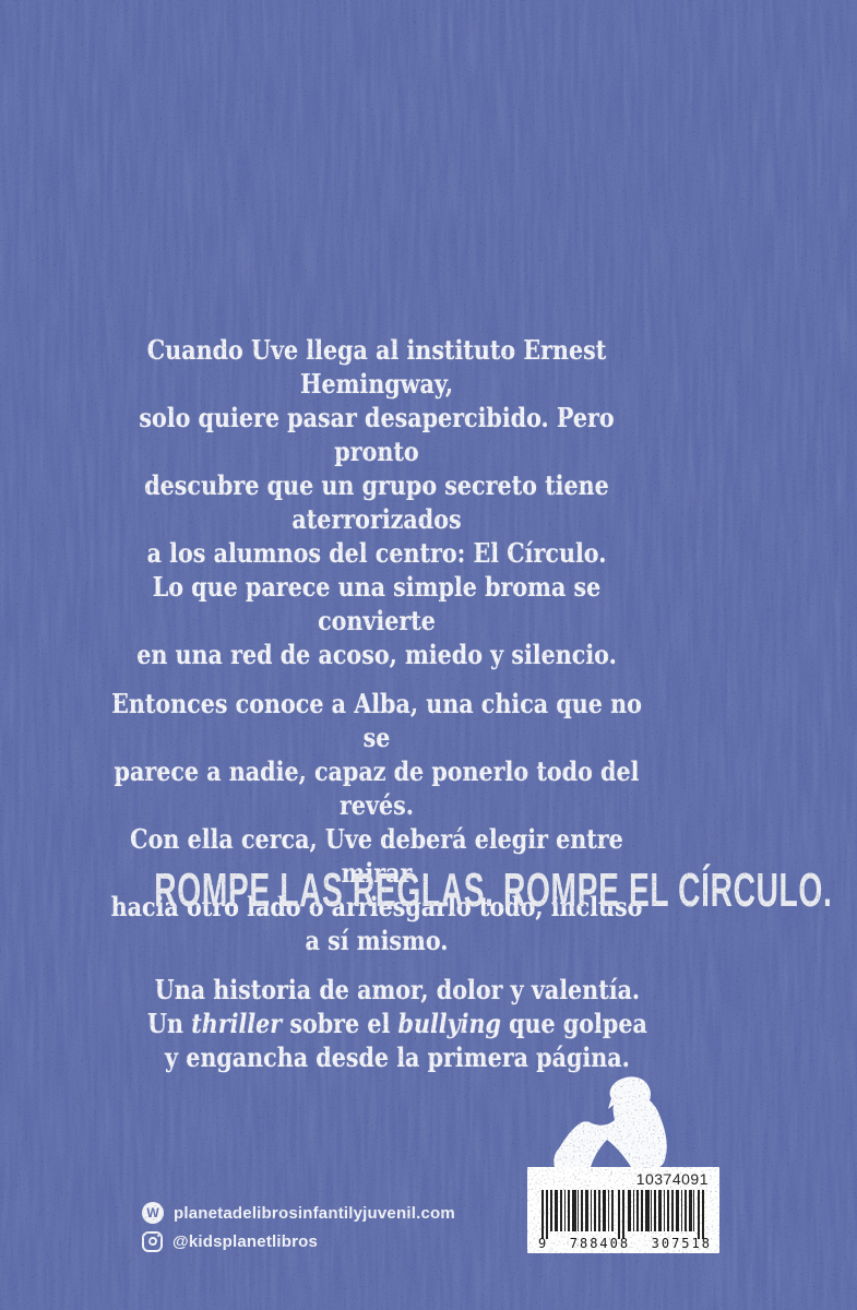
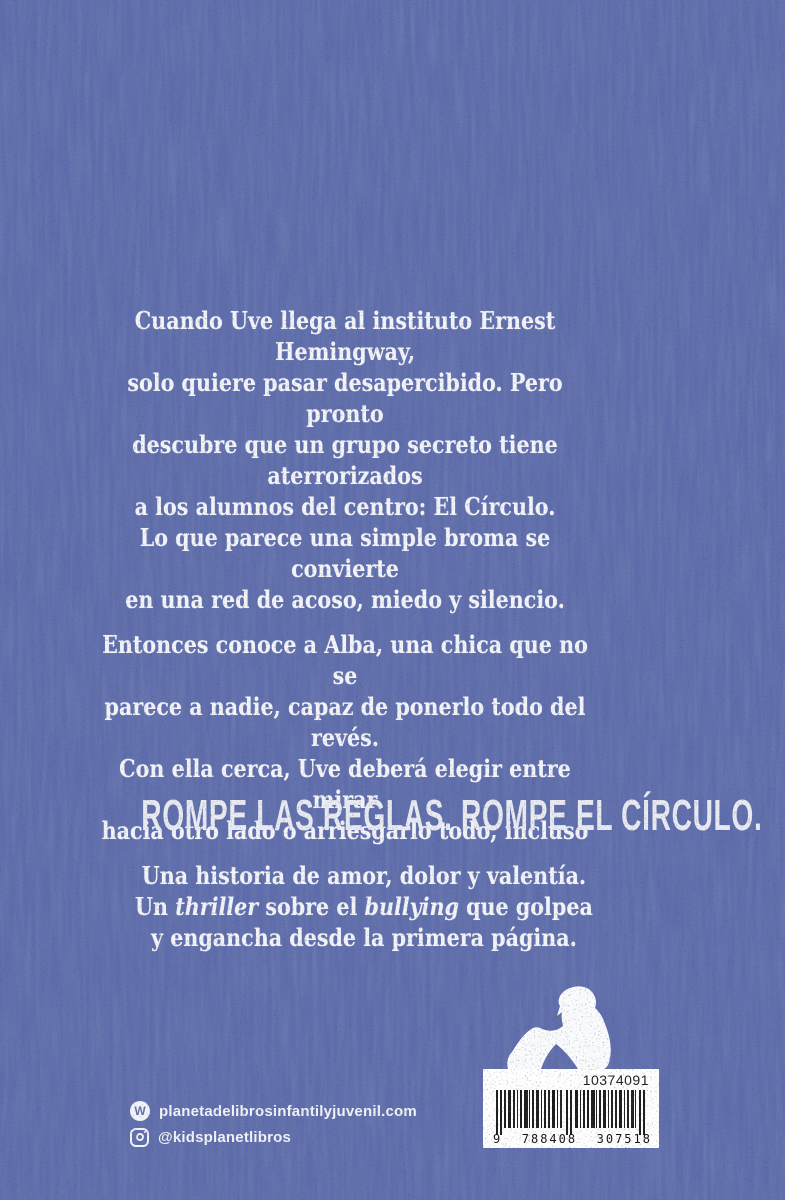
  Cuando Uve llega al instituto Ernest Hemingway,
  solo quiere pasar desapercibido. Pero pronto
  descubre que un grupo secreto tiene aterrorizados
  a los alumnos del centro: El Círculo.
  Lo que parece una simple broma se convierte
  en una red de acoso, miedo y silencio.
  Entonces conoce a Alba, una chica que no se
  parece a nadie, capaz de ponerlo todo del revés.
  Con ella cerca, Uve deberá elegir entre mirar
  hacia otro lado o arriesgarlo todo, incluso
- a sí mismo.
  Una historia de amor, dolor y valentía.
  Un thriller sobre el bullying que golpea
  y engancha desde la primera página.
  ROMPE LAS REGLAS. ROMPE EL C
  10374091
  9
  788408
  307518
  W
  planetadelibrosinfantilyjuvenil.com
  @kidsplanetlibros
